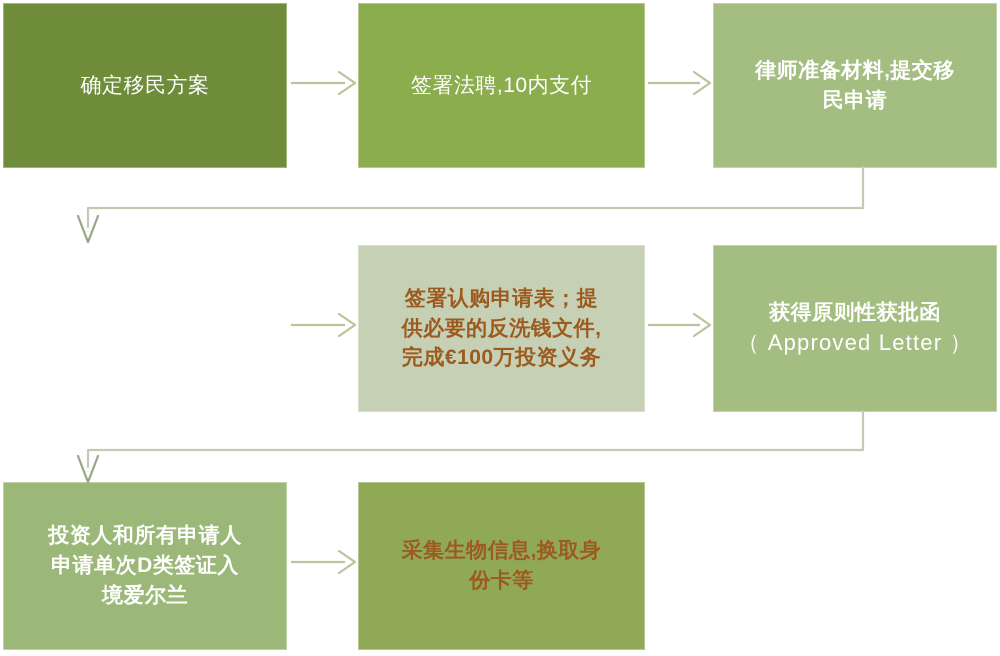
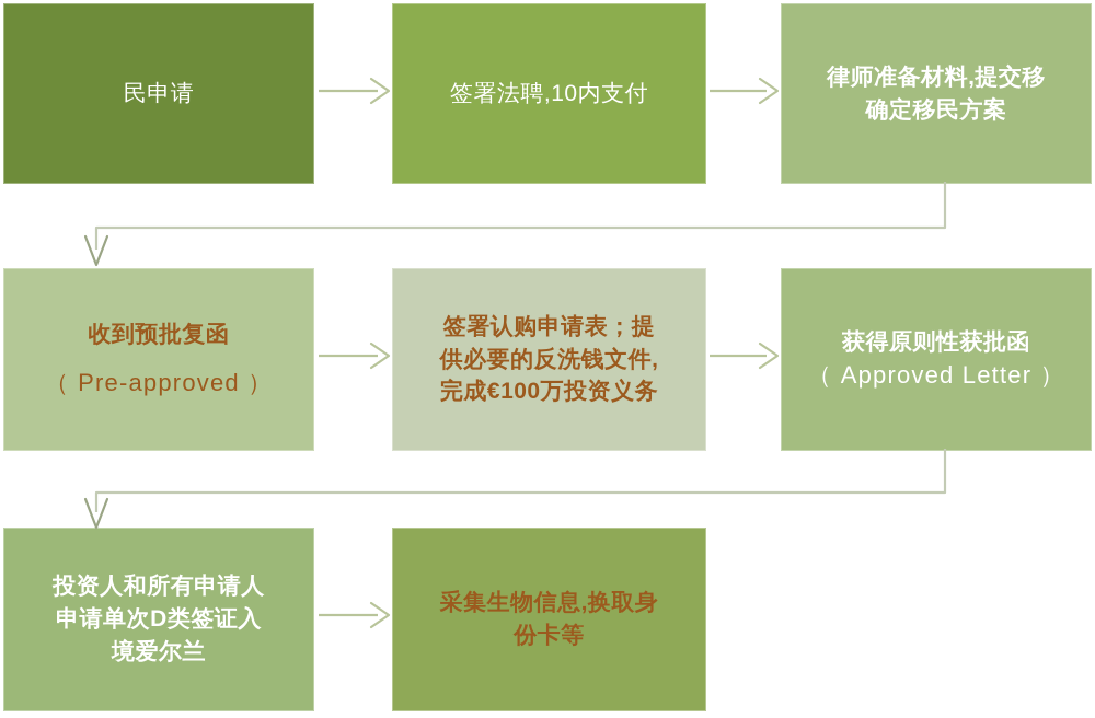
- 确定移民方案
+ 民申请
  签署法聘,10内支付
  律师准备材料,提交移
- 民申请
+ 确定移民方案
+ 收到预批复函
+ （ Pre-approved ）
  签署认购申请表；提
  供必要的反洗钱文件,
  完成€100万投资义务
  获得原则性获批函
  （ Approved Letter ）
  投资人和所有申请人
  申请单次D类签证入
  境爱尔兰
  采集生物信息,换取身
  份卡等
